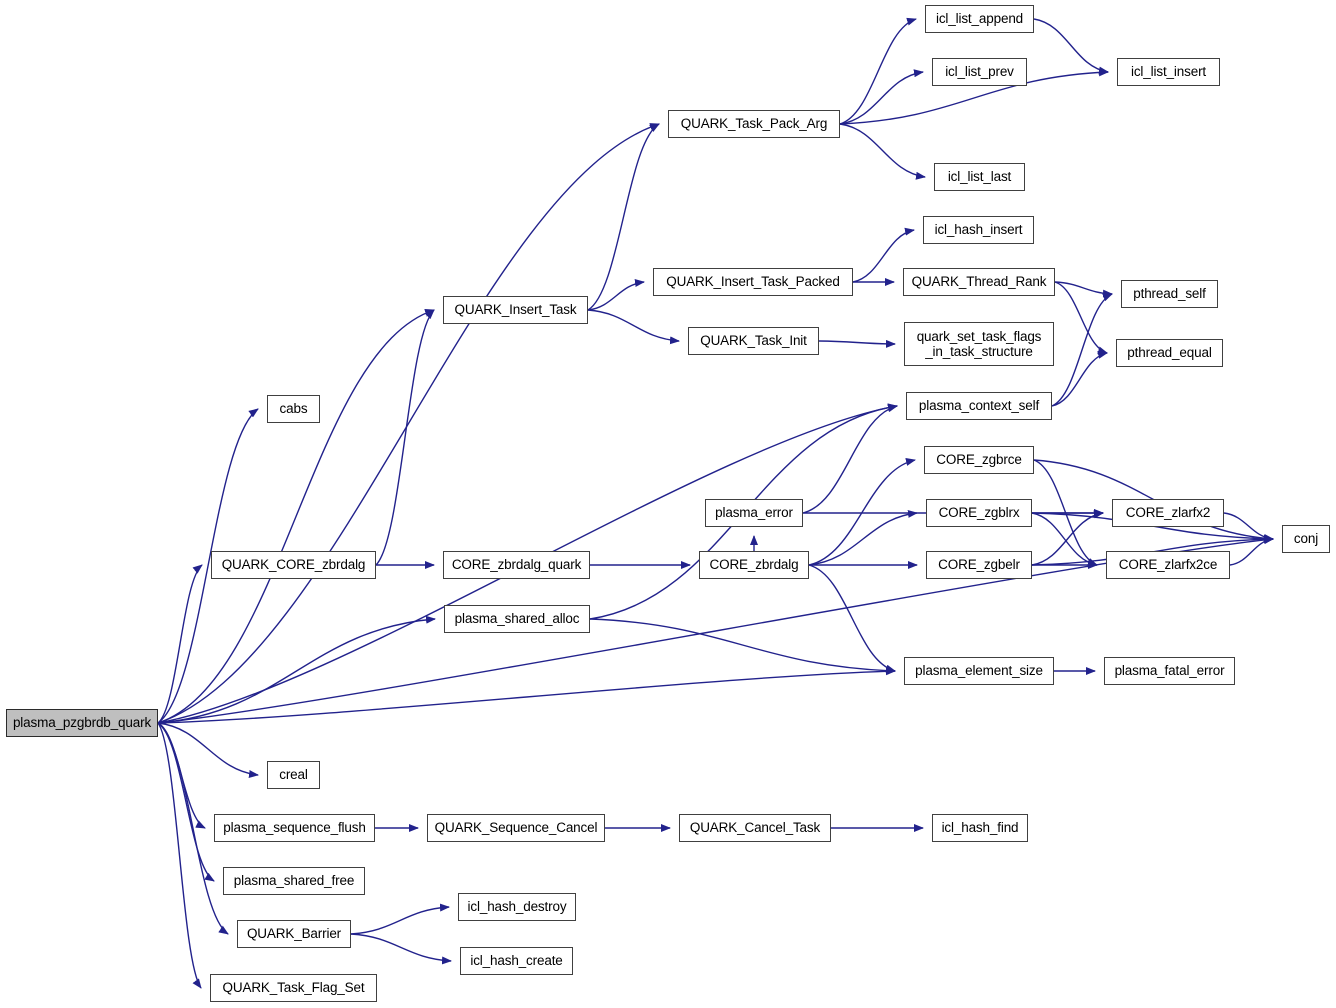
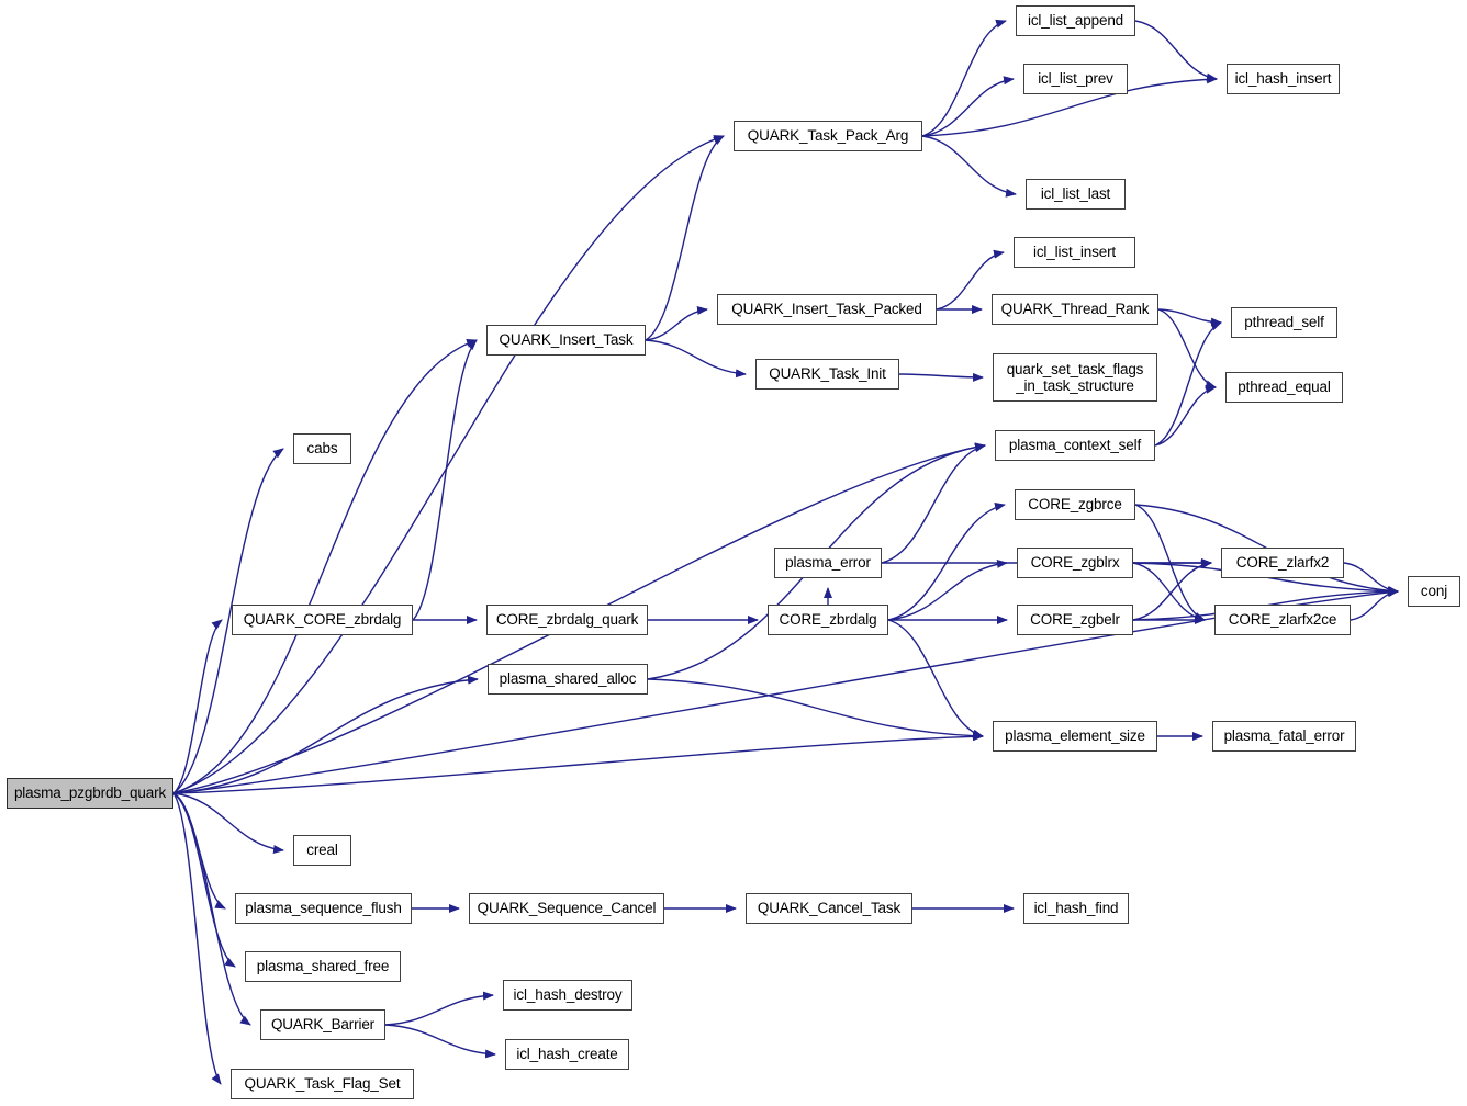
  plasma_pzgbrdb_quark
  cabs
  QUARK_CORE_zbrdalg
  plasma_shared_alloc
  creal
  plasma_sequence_flush
  plasma_shared_free
  QUARK_Barrier
  QUARK_Task_Flag_Set
  QUARK_Insert_Task
  CORE_zbrdalg_quark
  QUARK_Sequence_Cancel
  icl_hash_destroy
  icl_hash_create
  QUARK_Task_Pack_Arg
  QUARK_Insert_Task_Packed
  QUARK_Task_Init
  plasma_error
  CORE_zbrdalg
  QUARK_Cancel_Task
  icl_list_append
  icl_list_prev
  icl_list_last
- icl_hash_insert
+ icl_list_insert
  QUARK_Thread_Rank
  quark_set_task_flags
  _in_task_structure
  plasma_context_self
  CORE_zgbrce
  CORE_zgblrx
  CORE_zgbelr
  plasma_element_size
  icl_hash_find
- icl_list_insert
+ icl_hash_insert
  pthread_self
  pthread_equal
  CORE_zlarfx2
  CORE_zlarfx2ce
  plasma_fatal_error
  conj
